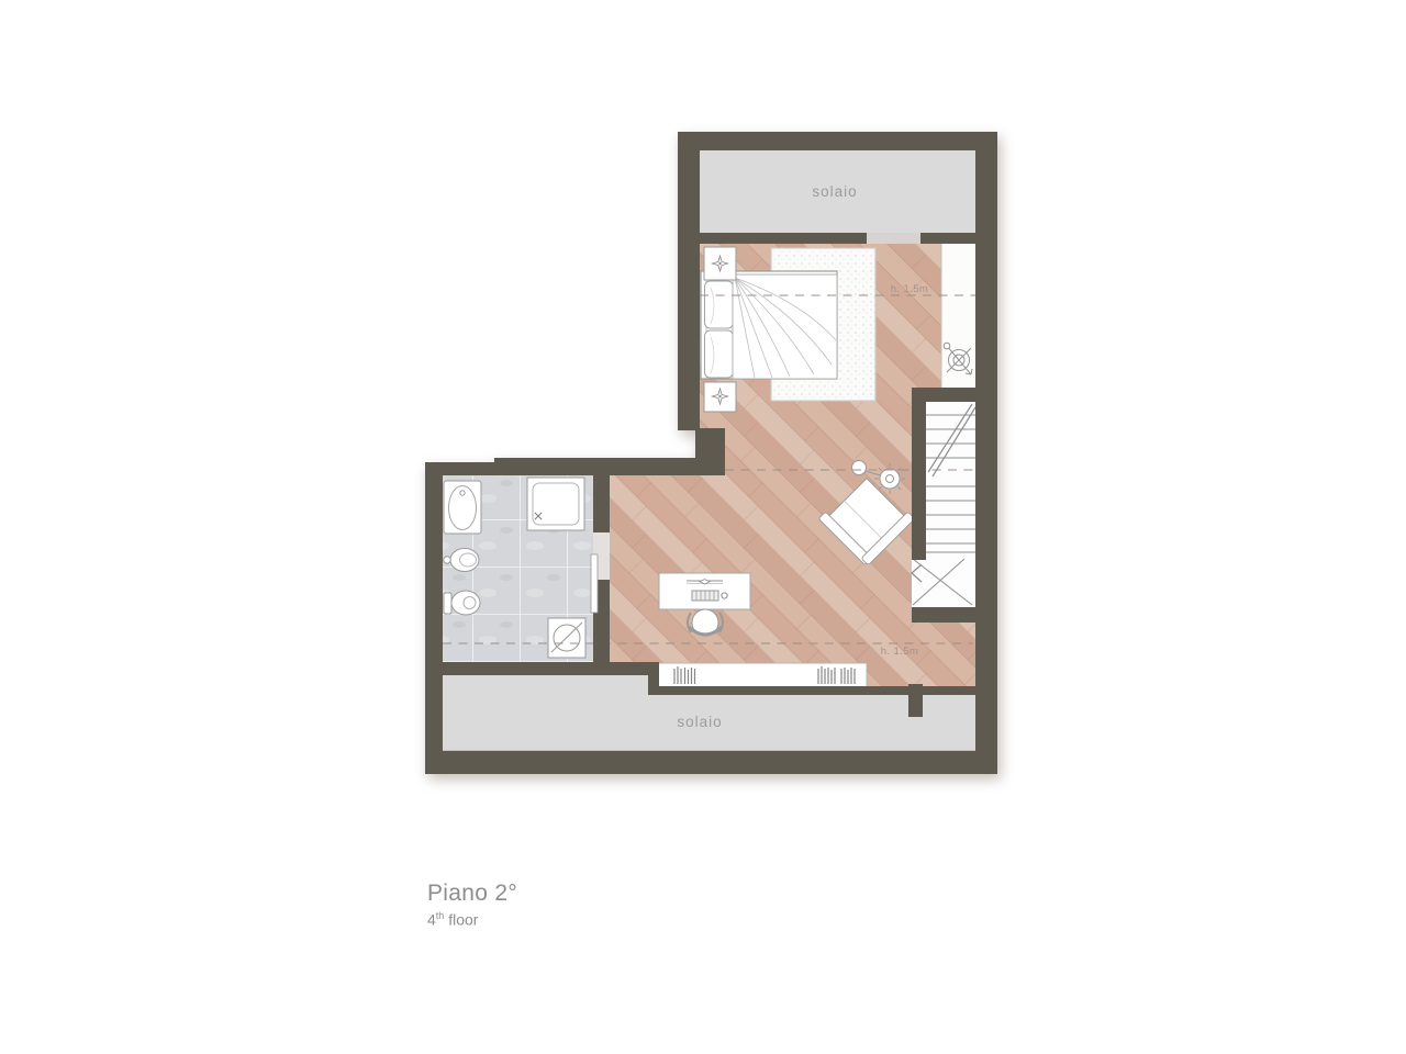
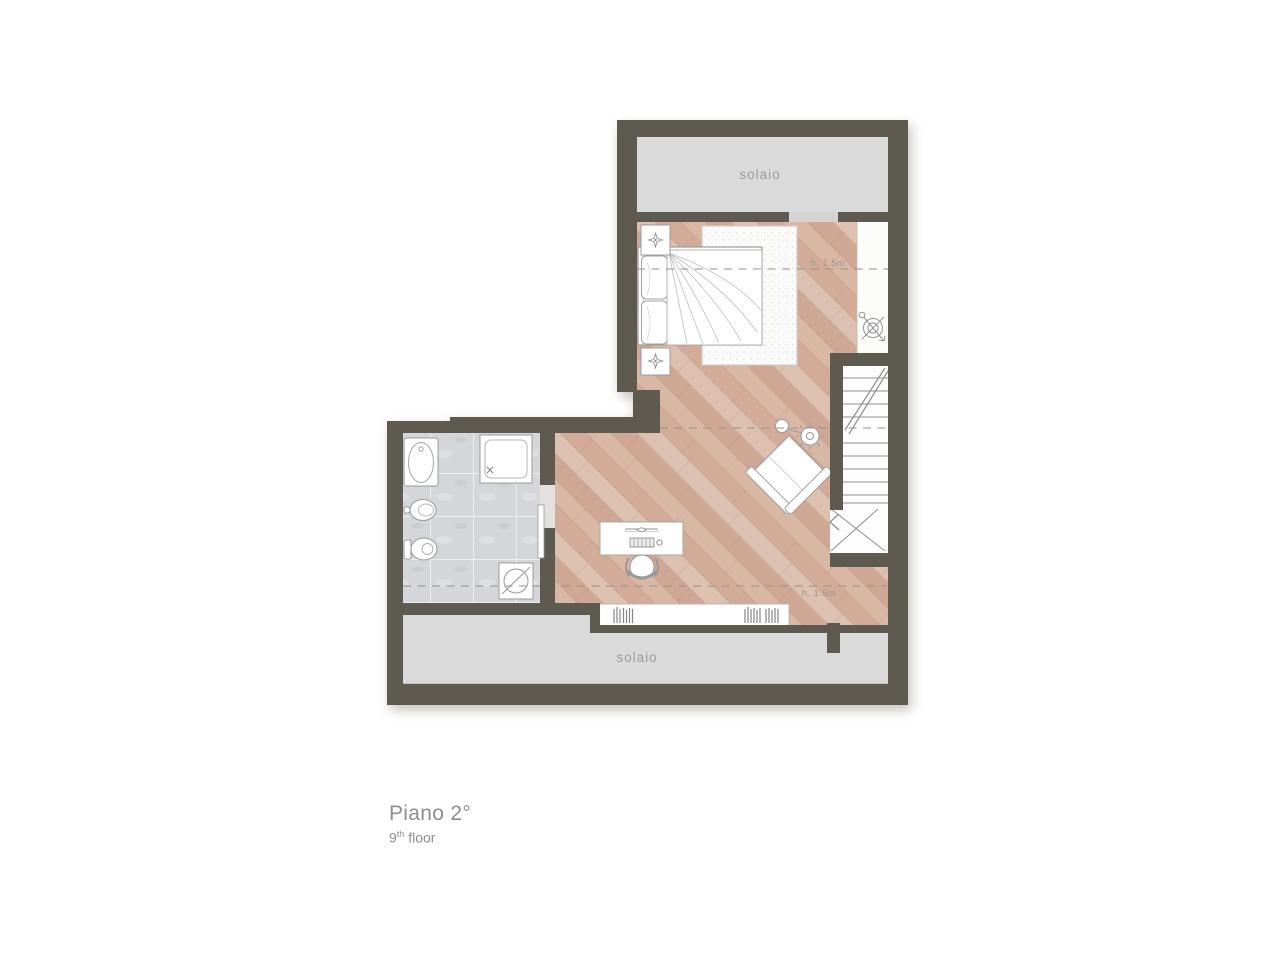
  solaio
  solaio
  h. 1.5m
  h. 1.5m
  Piano 2°
- 4th floor
+ 9th floor
